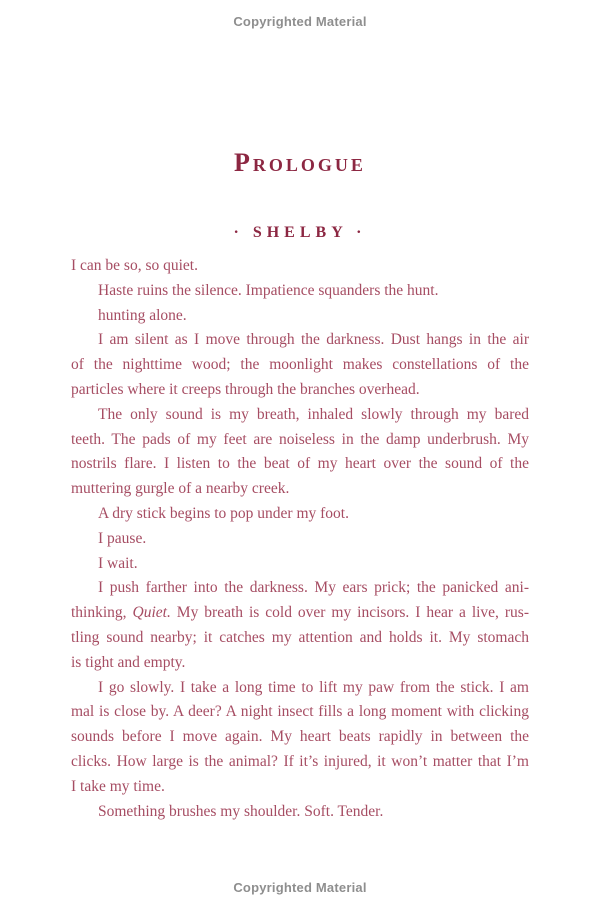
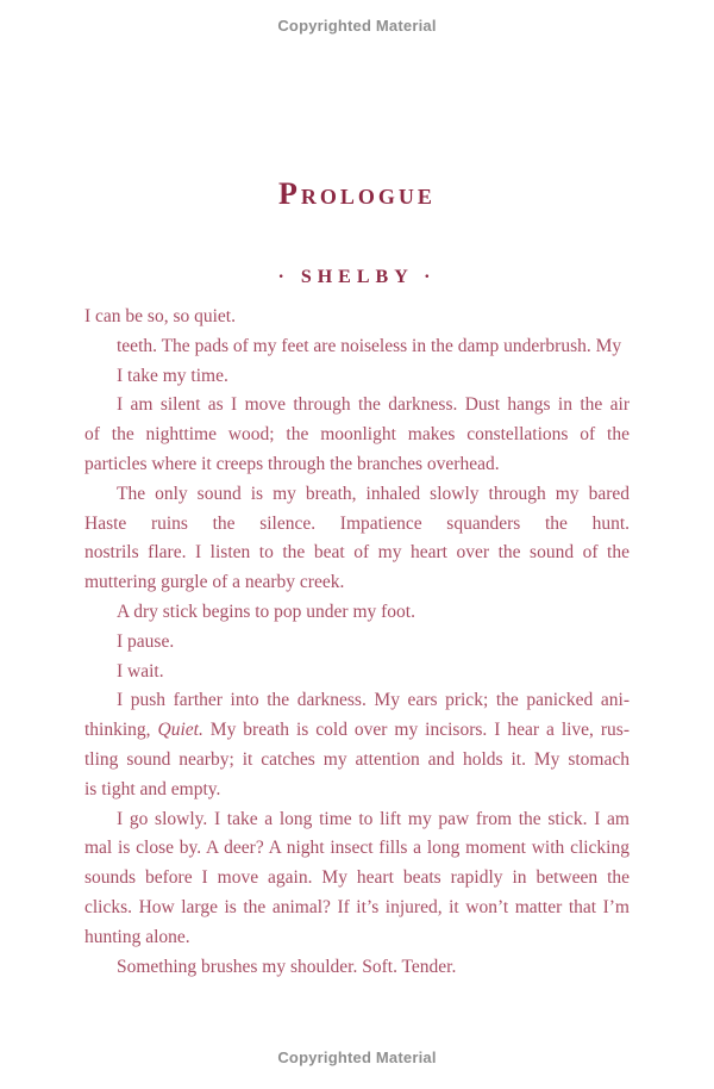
  Copyrighted Material
  Prologue
  · SHELBY ·
  I can be so, so quiet.
- Haste ruins the silence. Impatience squanders the hunt.
+ teeth. The pads of my feet are noiseless in the damp underbrush. My
- hunting alone.
+ I take my time.
  I am silent as I move through the darkness. Dust hangs in the air
  of the nighttime wood; the moonlight makes constellations of the
  particles where it creeps through the branches overhead.
  The only sound is my breath, inhaled slowly through my bared
- teeth. The pads of my feet are noiseless in the damp underbrush. My
+ Haste ruins the silence. Impatience squanders the hunt.
  nostrils flare. I listen to the beat of my heart over the sound of the
  muttering gurgle of a nearby creek.
  A dry stick begins to pop under my foot.
  I pause.
  I wait.
  I push farther into the darkness. My ears prick; the panicked ani-
  thinking, Quiet. My breath is cold over my incisors. I hear a live, rus-
  tling sound nearby; it catches my attention and holds it. My stomach
  is tight and empty.
  I go slowly. I take a long time to lift my paw from the stick. I am
  mal is close by. A deer? A night insect fills a long moment with clicking
  sounds before I move again. My heart beats rapidly in between the
  clicks. How large is the animal? If it’s injured, it won’t matter that I’m
- I take my time.
+ hunting alone.
  Something brushes my shoulder. Soft. Tender.
  Copyrighted Material
